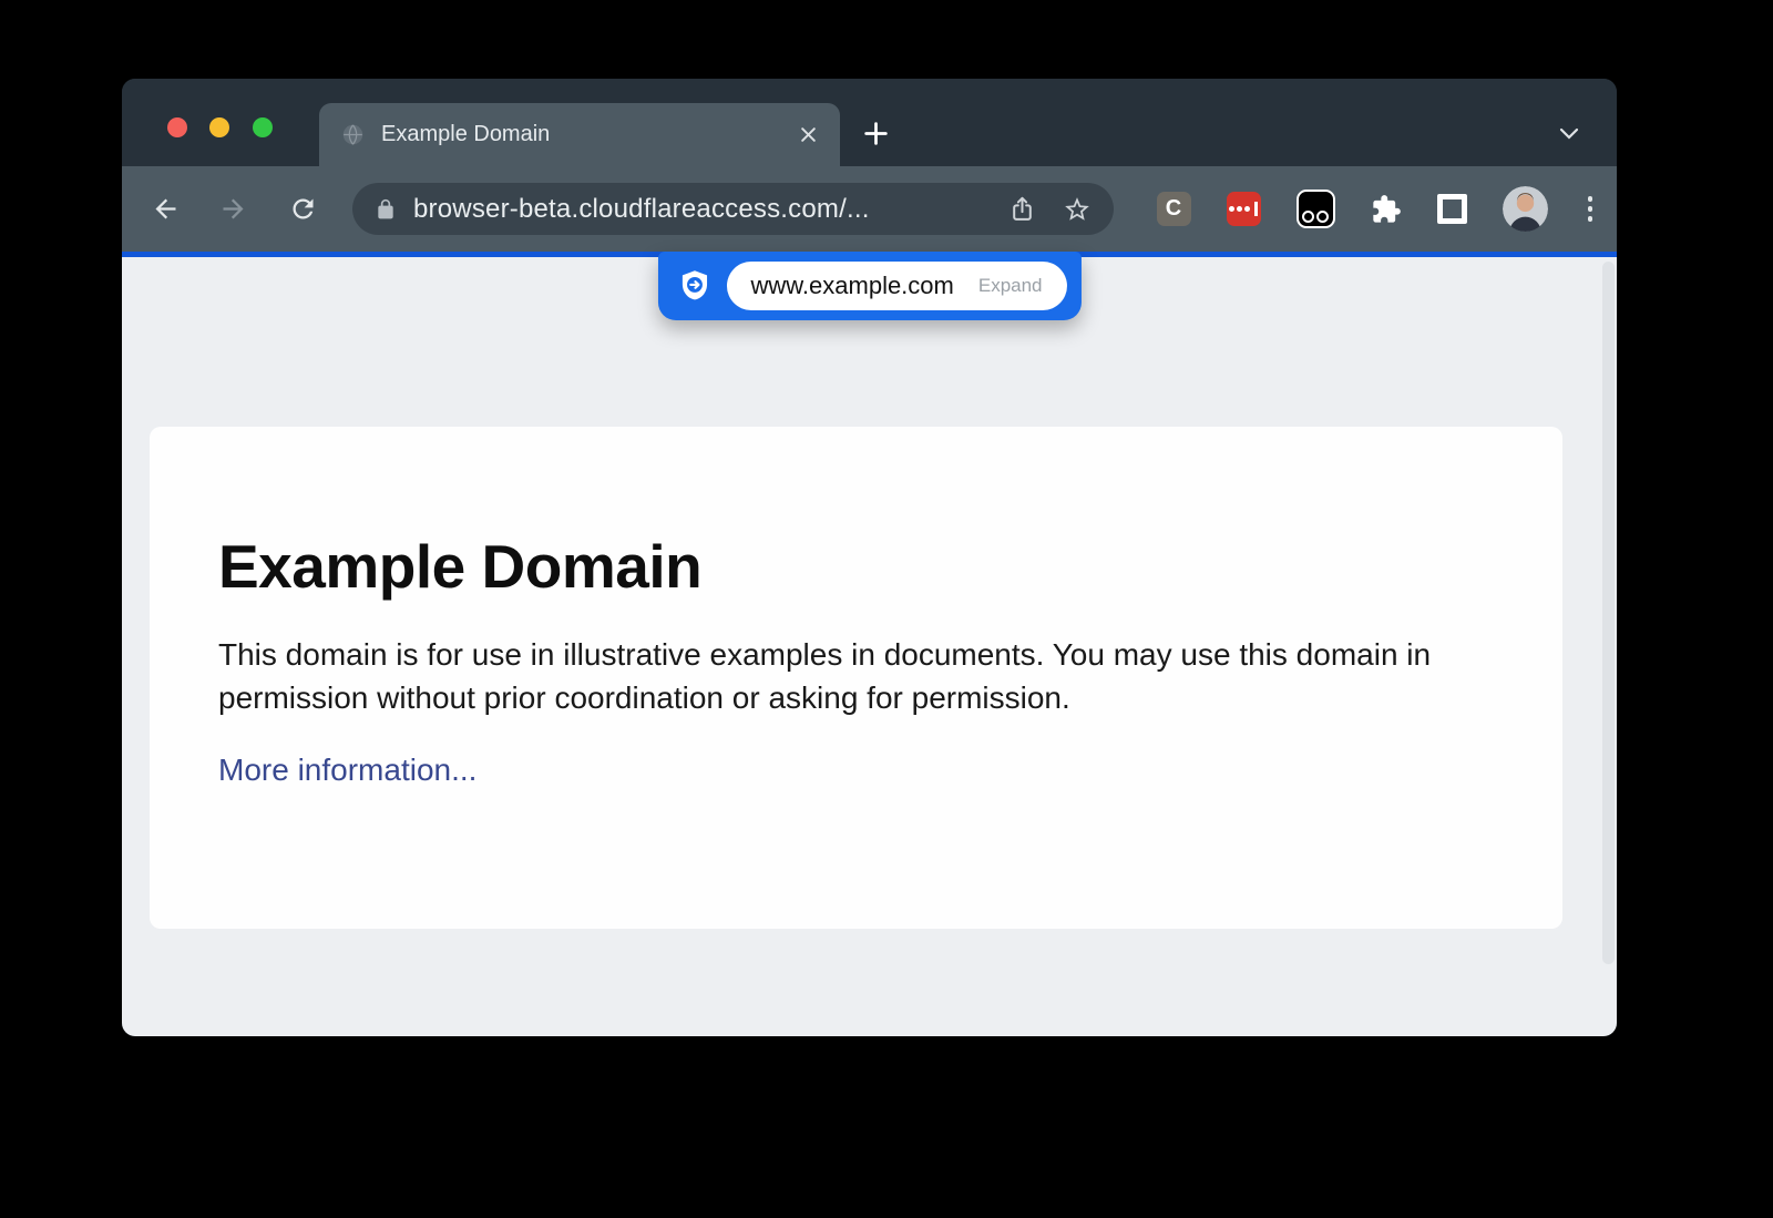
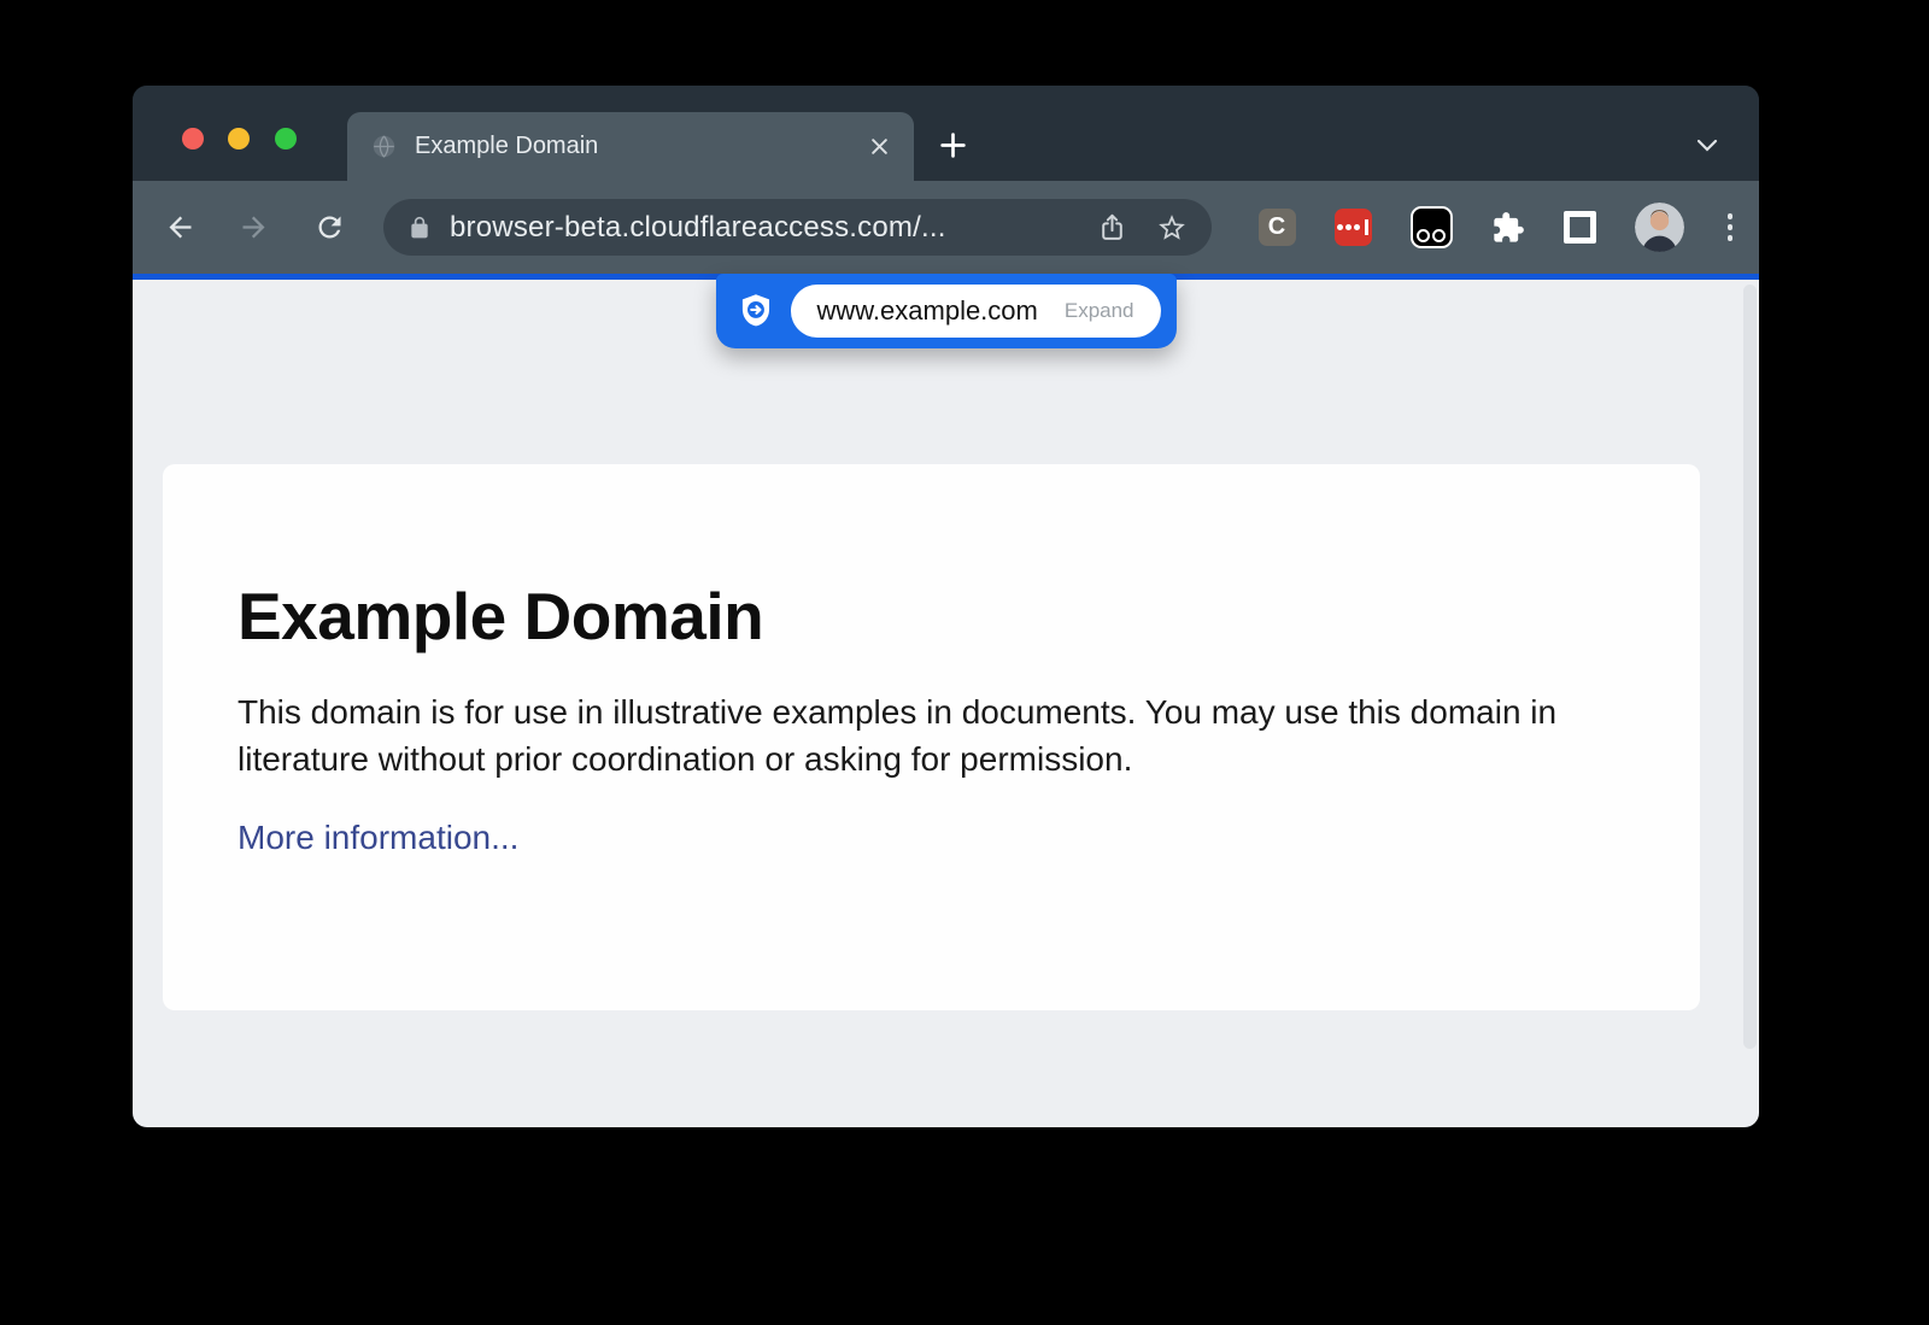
  Example Domain
  browser-beta.cloudflareaccess.com/...
  C
  www.example.com
  Expand
  Example Domain
- This domain is for use in illustrative examples in documents. You may use this domain in permission without prior coordination or asking for permission.
+ This domain is for use in illustrative examples in documents. You may use this domain in literature without prior coordination or asking for permission.
  More information...
